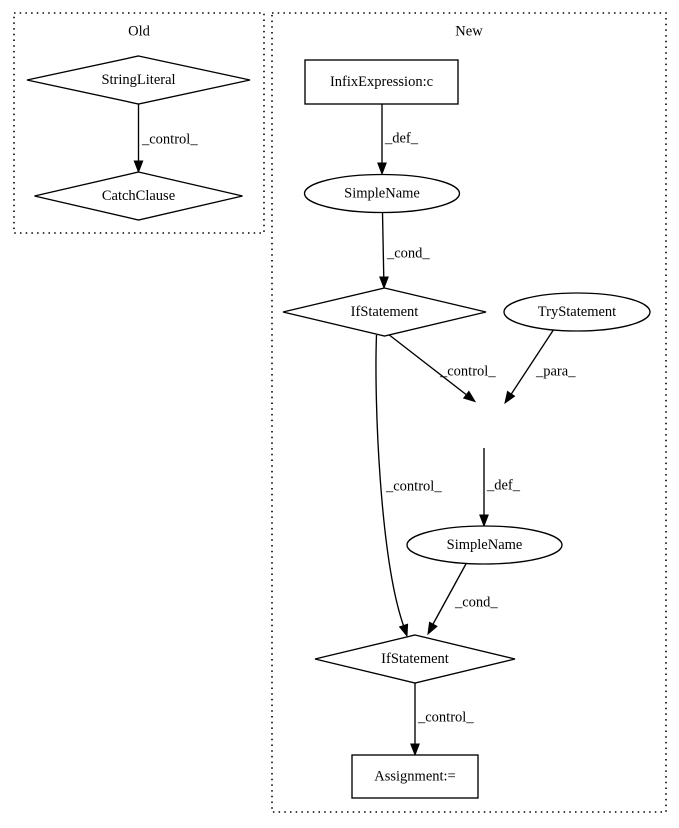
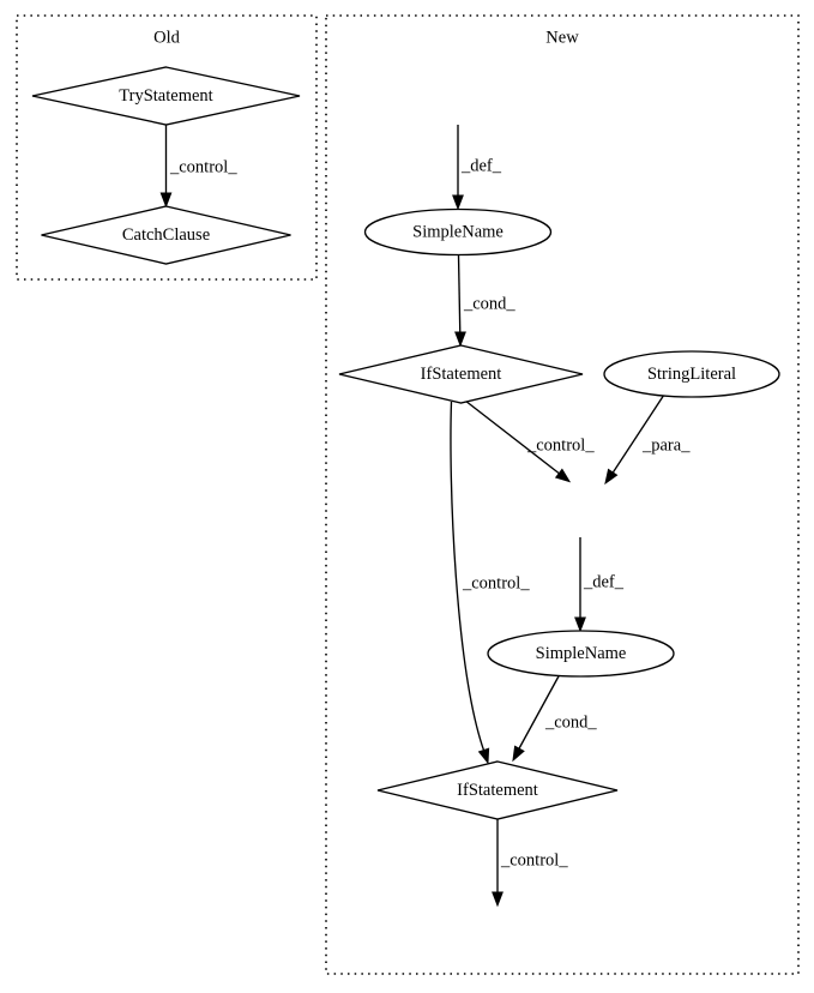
  Old
  New
  _control_
  _def_
  _cond_
  _control_
  _para_
  _def_
  _control_
  _cond_
  _control_
- StringLiteral
+ TryStatement
  CatchClause
- InfixExpression:c
  SimpleName
  IfStatement
- TryStatement
+ StringLiteral
  SimpleName
  IfStatement
- Assignment:=
